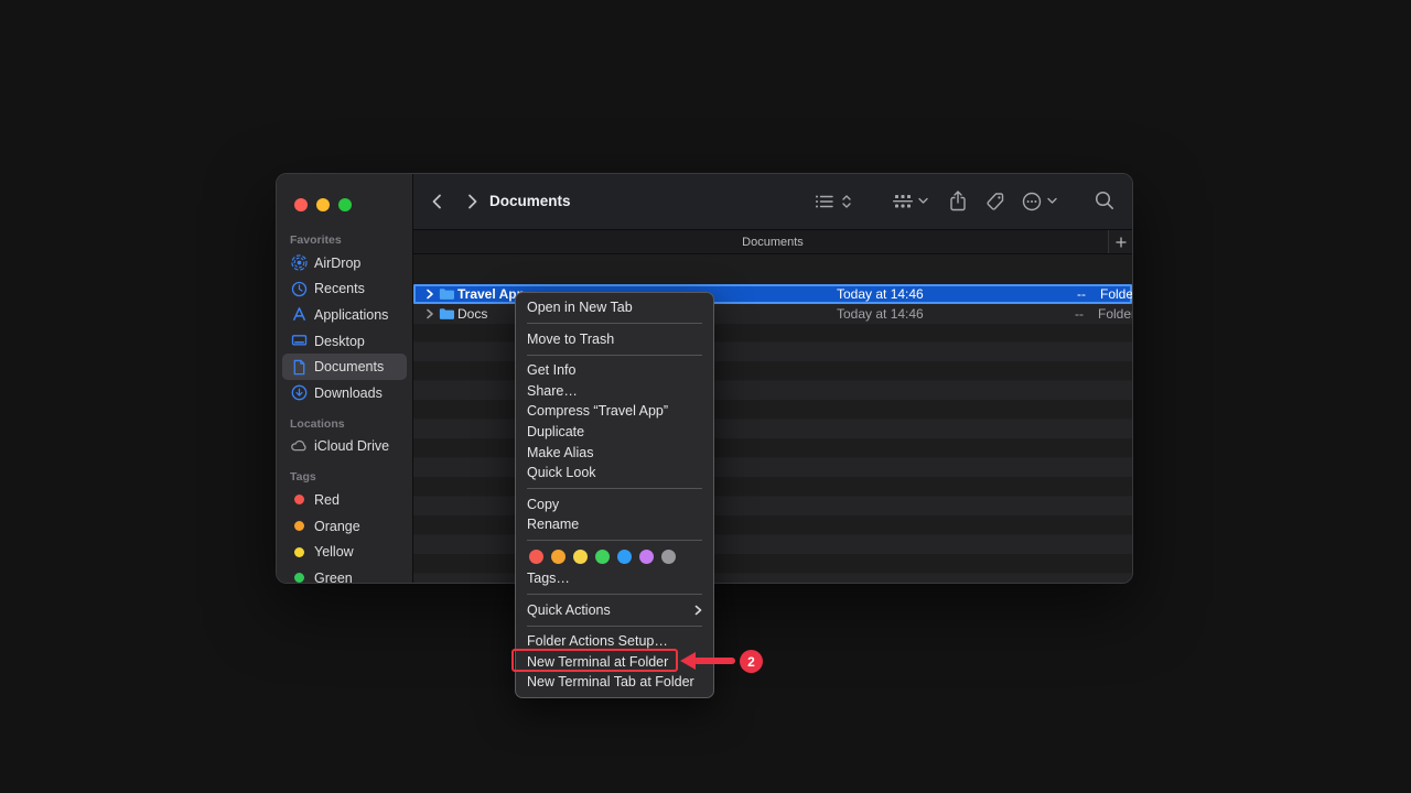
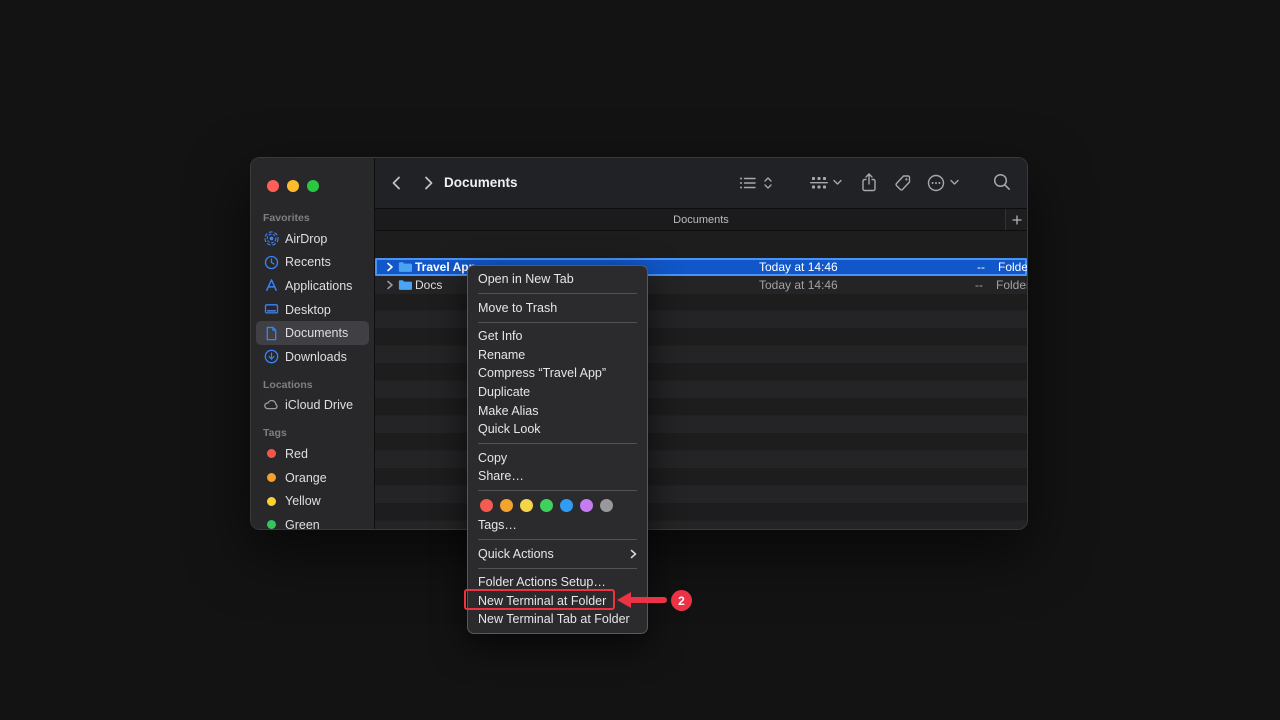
  Favorites
  AirDrop
  Recents
  Applications
  Desktop
  Documents
  Downloads
  Locations
  iCloud Drive
  Tags
  Red
  Orange
  Yellow
  Green
  Documents
  Documents
  Travel Ap
  Today at 14:46
  --
  Folde
  Docs
  Today at 14:46
  --
  Folde
  Open in New Tab
  Move to Trash
  Get Info
- Share…
+ Rename
  Compress “Travel App”
  Duplicate
  Make Alias
  Quick Look
  Copy
- Rename
+ Share…
  Tags…
  Quick Actions
  Folder Actions Setup…
  New Terminal at Folder
  New Terminal Tab at Folder
  2
